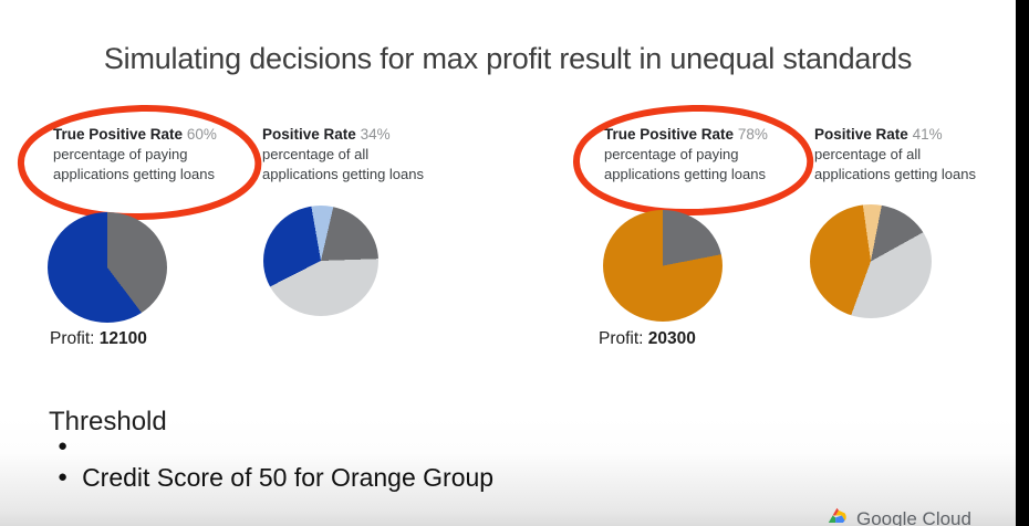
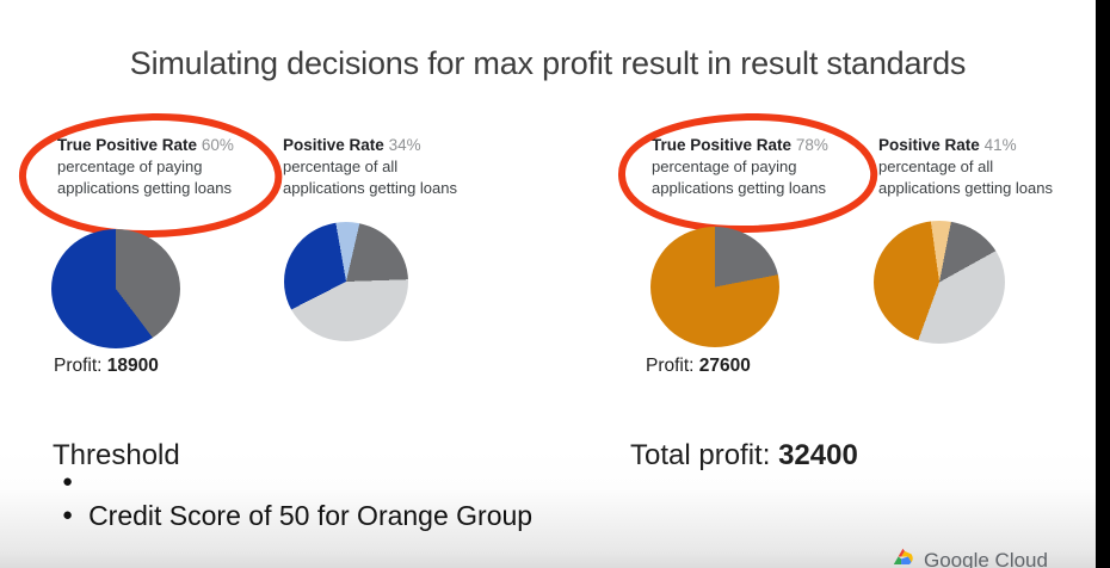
- Simulating decisions for max profit result in unequal standards
+ Simulating decisions for max profit result in result standards
  True Positive Rate 60%
  percentage of paying
  applications getting loans
  Positive Rate 34%
  percentage of all
  applications getting loans
- Profit: 12100
+ Profit: 18900
  True Positive Rate 78%
  percentage of paying
  applications getting loans
  Positive Rate 41%
  percentage of all
  applications getting loans
- Profit: 20300
+ Profit: 27600
  Threshold
  ●
  ●
  Credit Score of 50 for Orange Group
+ Total profit: 32400
  Google Cloud
